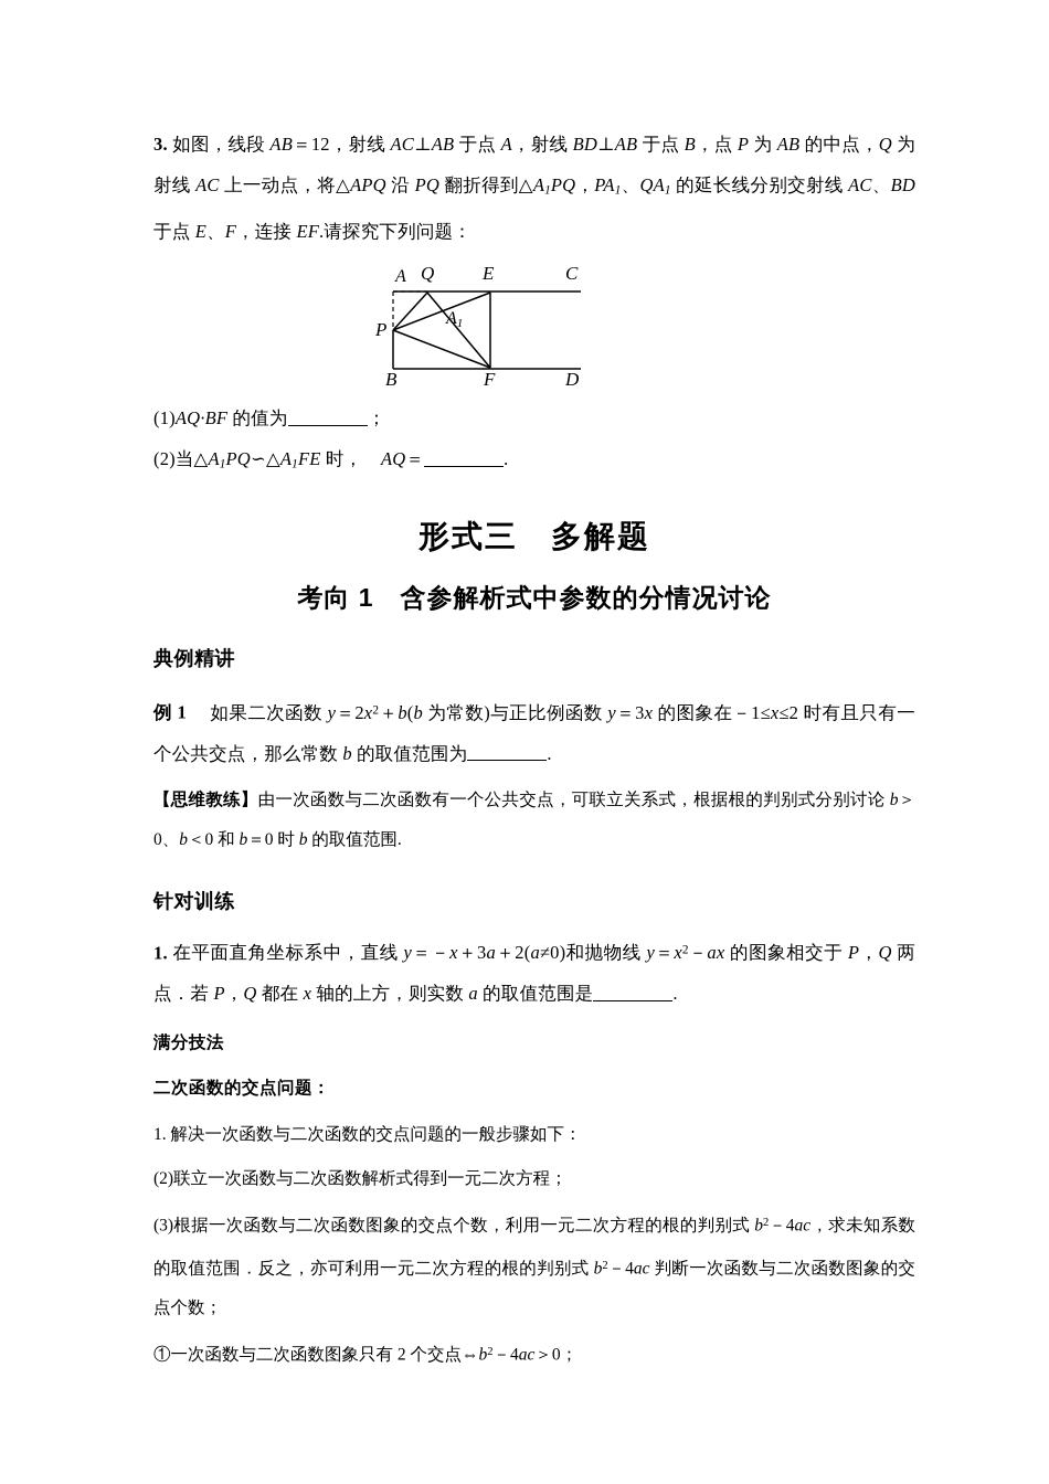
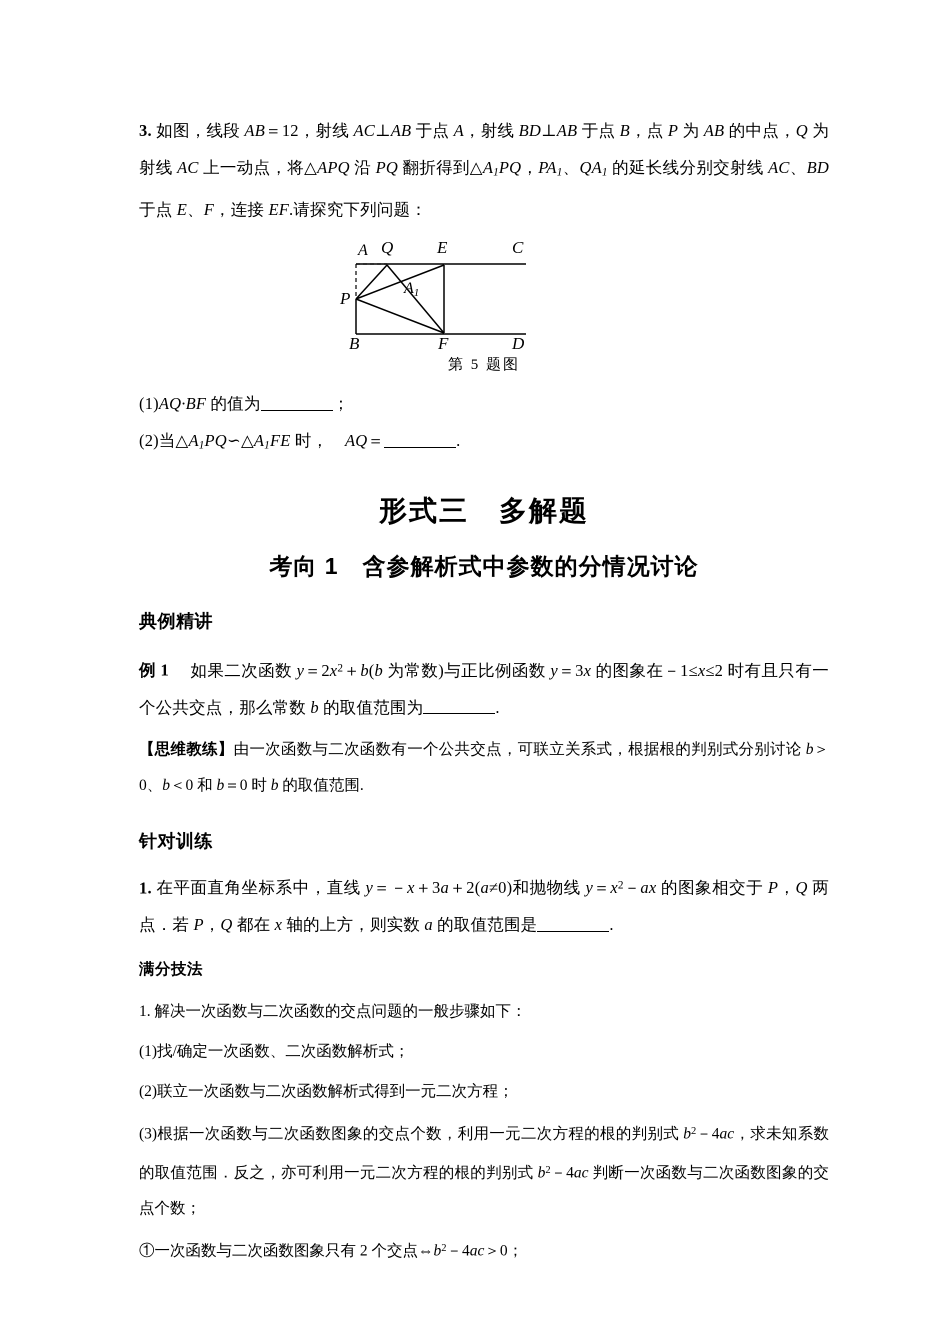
  3. 如图，线段 AB＝12，射线 AC⊥AB 于点 A，射线 BD⊥AB 于点 B，点 P 为 AB 的中点，Q 为射线 AC 上一动点，将△APQ 沿 PQ 翻折得到△A1PQ，PA1、QA1 的延长线分别交射线 AC、BD 于点 E、F，连接 EF.请探究下列问题：
  A
  Q
  E
  C
  P
  B
  F
  D
  A1
+ 第 5 题图
  (1)AQ·BF 的值为 ；
  (2)当△A1PQ∽△A1FE 时， AQ＝ .
  形式三 多解题
  考向 1 含参解析式中参数的分情况讨论
  典例精讲
  例 1 如果二次函数 y＝2x2＋b(b 为常数)与正比例函数 y＝3x 的图象在－1≤x≤2 时有且只有一个公共交点，那么常数 b 的取值范围为 .
  【思维教练】由一次函数与二次函数有一个公共交点，可联立关系式，根据根的判别式分别讨论 b＞0、b＜0 和 b＝0 时 b 的取值范围.
  针对训练
  1. 在平面直角坐标系中，直线 y＝－x＋3a＋2(a≠0)和抛物线 y＝x2－ax 的图象相交于 P，Q 两点．若 P，Q 都在 x 轴的上方，则实数 a 的取值范围是 .
  满分技法
- 二次函数的交点问题：
  1. 解决一次函数与二次函数的交点问题的一般步骤如下：
+ (1)找/确定一次函数、二次函数解析式；
  (2)联立一次函数与二次函数解析式得到一元二次方程；
  (3)根据一次函数与二次函数图象的交点个数，利用一元二次方程的根的判别式 b2－4ac，求未知系数的取值范围．反之，亦可利用一元二次方程的根的判别式 b2－4ac 判断一次函数与二次函数图象的交点个数；
  ①一次函数与二次函数图象只有 2 个交点⇔b2－4ac＞0；
